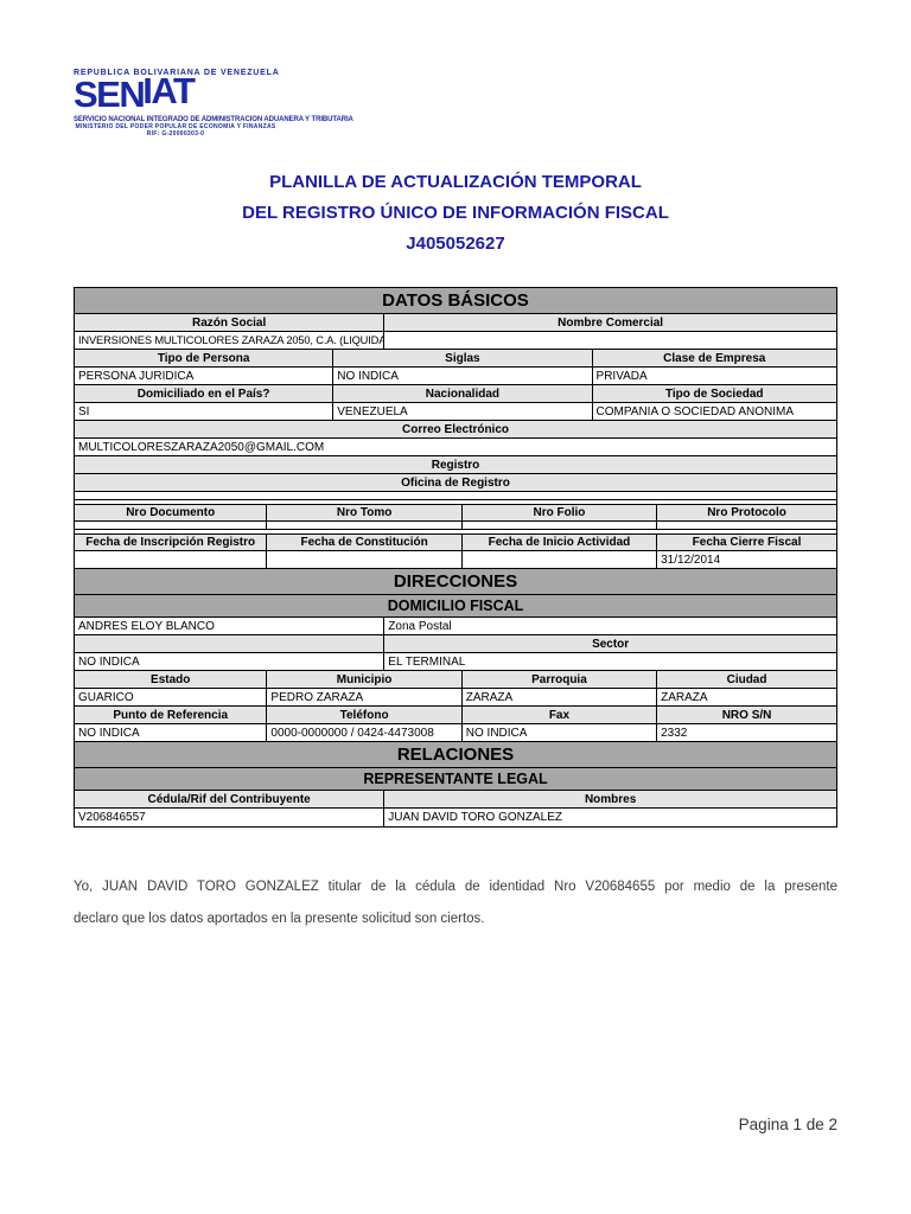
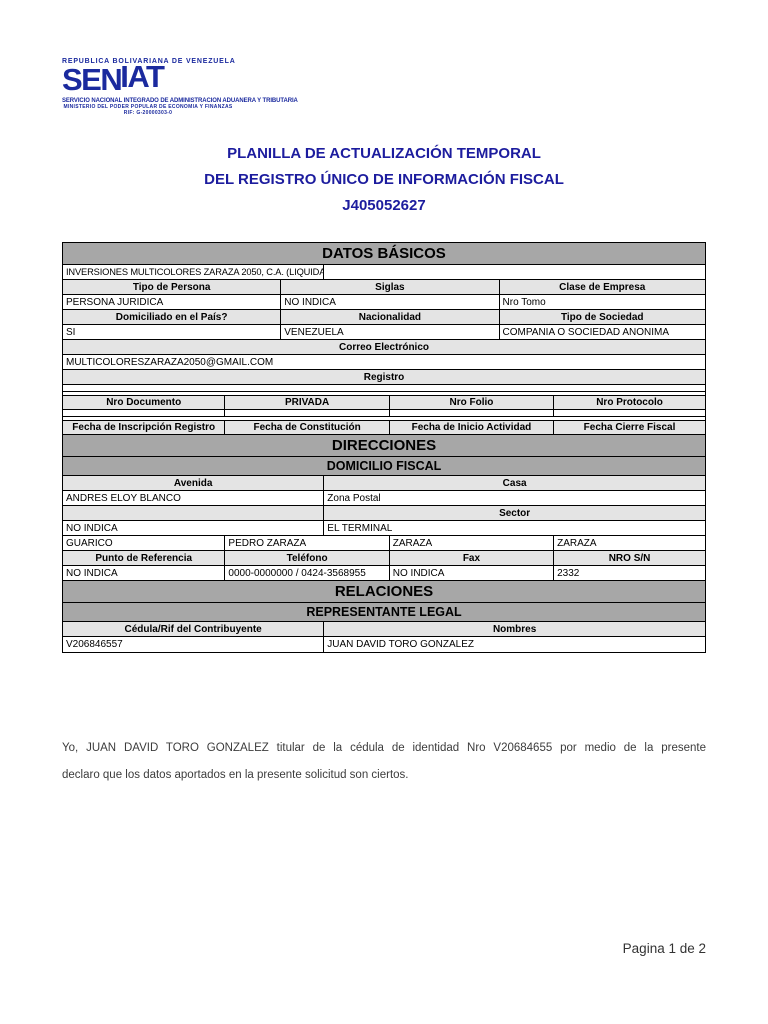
  SEN
  IAT
  PLANILLA DE ACTUALIZACIÓN TEMPORAL
  DEL REGISTRO ÚNICO DE INFORMACIÓN FISCAL
  J405052627
  DATOS BÁSICOS
- Razón Social
- Nombre Comercial
  INVERSIONES MULTICOLORES ZARAZA 2050, C.A. (LIQUIDA
  Tipo de Persona
  Siglas
  Clase de Empresa
  PERSONA JURIDICA
  NO INDICA
- PRIVADA
+ Nro Tomo
  Domiciliado en el País?
  Nacionalidad
  Tipo de Sociedad
  SI
  VENEZUELA
  COMPANIA O SOCIEDAD ANONIMA
  Correo Electrónico
  MULTICOLORESZARAZA2050@GMAIL.COM
  Registro
- Oficina de Registro
  Nro Documento
- Nro Tomo
+ PRIVADA
  Nro Folio
  Nro Protocolo
  Fecha de Inscripción Registro
  Fecha de Constitución
  Fecha de Inicio Actividad
  Fecha Cierre Fiscal
- 31/12/2014
  DIRECCIONES
  DOMICILIO FISCAL
+ Avenida
+ Casa
  ANDRES ELOY BLANCO
  Zona Postal
  Sector
  NO INDICA
  EL TERMINAL
- Estado
- Municipio
- Parroquia
- Ciudad
  GUARICO
  PEDRO ZARAZA
  ZARAZA
  ZARAZA
  Punto de Referencia
  Teléfono
  Fax
  NRO S/N
  NO INDICA
- 0000-0000000 / 0424-4473008
+ 0000-0000000 / 0424-3568955
  NO INDICA
  2332
  RELACIONES
  REPRESENTANTE LEGAL
  Cédula/Rif del Contribuyente
  Nombres
  V206846557
  JUAN DAVID TORO GONZALEZ
  Yo, JUAN DAVID TORO GONZALEZ titular de la cédula de identidad Nro V20684655 por medio de la presente
  declaro que los datos aportados en la presente solicitud son ciertos.
  Pagina 1 de 2
